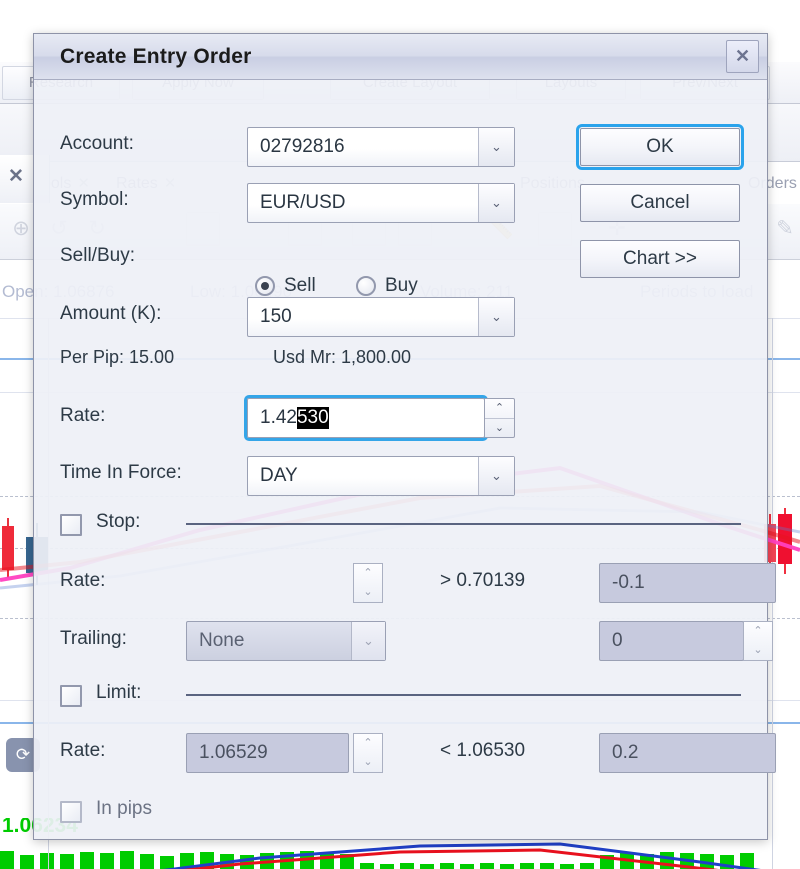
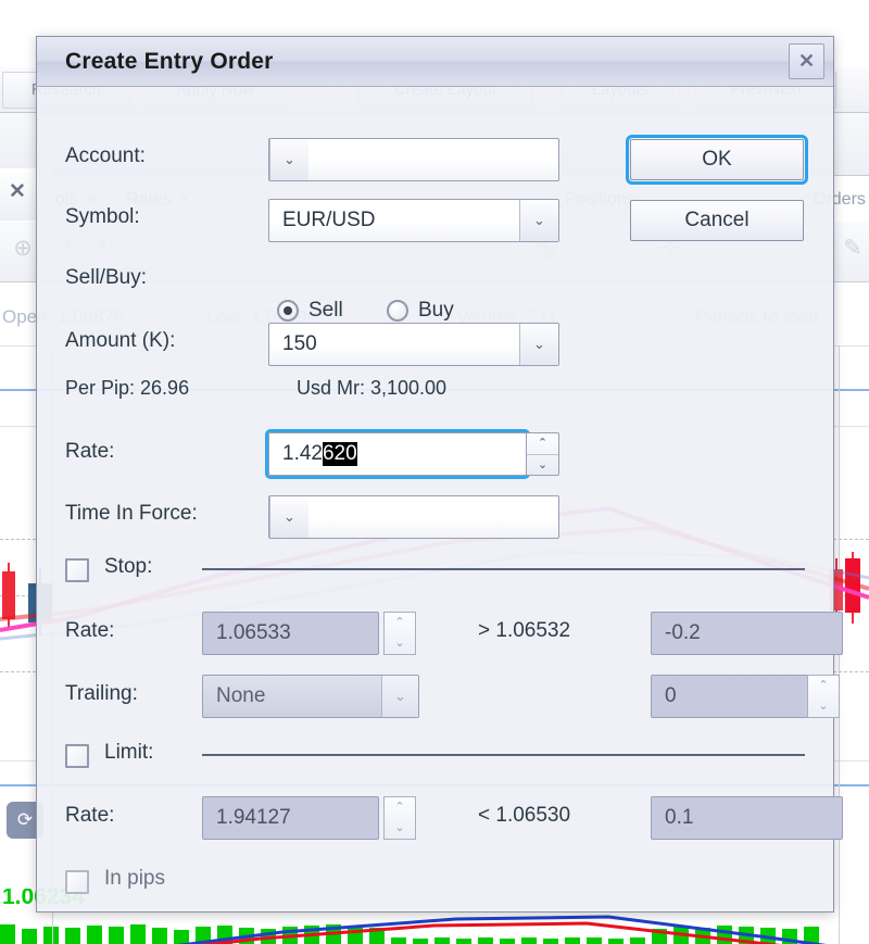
  ✕
  ⊕
  ✎
  ⟳
  Create Entry Order
  ✕
  Account:
- 02792816
  ⌄
  Symbol:
  EUR/USD
  ⌄
  Sell/Buy:
  Sell
  Buy
  Amount (K):
  150
  ⌄
- Per Pip: 15.00
+ Per Pip: 26.96
- Usd Mr: 1,800.00
+ Usd Mr: 3,100.00
  Rate:
  1.42
- 530
+ 620
  ⌃
  ⌄
  Time In Force:
- DAY
  ⌄
  Stop:
  Rate:
+ 1.06533
  ⌃
  ⌄
- > 0.70139
+ > 1.06532
- -0.1
+ -0.2
  Trailing:
  None
  ⌄
  0
  ⌃
  ⌄
  Limit:
  Rate:
- 1.06529
+ 1.94127
  ⌃
  ⌄
  < 1.06530
- 0.2
+ 0.1
  In pips
  OK
  Cancel
- Chart >>
